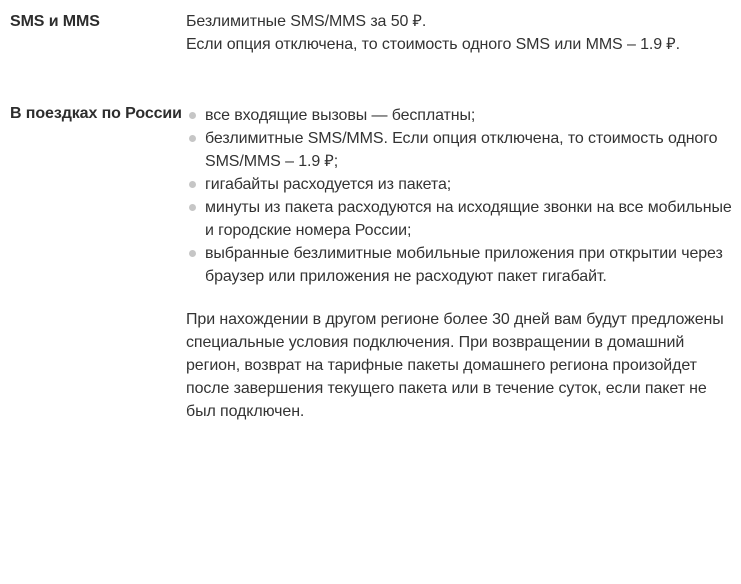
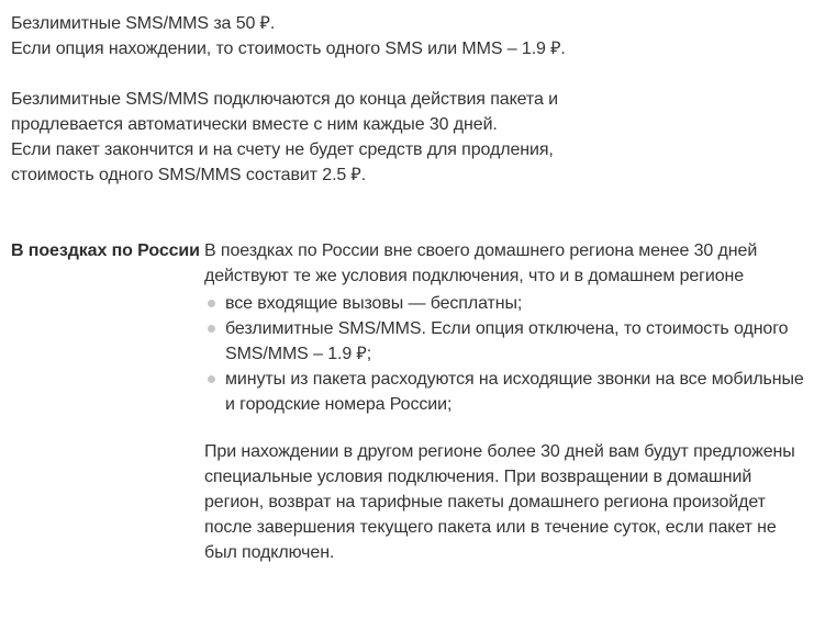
- SMS и MMS
  Безлимитные SMS/MMS за 50 ₽.
- Если опция отключена, то стоимость одного SMS или MMS – 1.9 ₽.
+ Если опция нахождении, то стоимость одного SMS или MMS – 1.9 ₽.
+ Безлимитные SMS/MMS подключаются до конца действия пакета и продлевается автоматически вместе с ним каждые 30 дней.
+ Если пакет закончится и на счету не будет средств для продления, стоимость одного SMS/MMS составит 2.5 ₽.
  В поездках по России
+ В поездках по России вне своего домашнего региона менее 30 дней действуют те же условия подключения, что и в домашнем регионе
  все входящие вызовы — бесплатны;
  безлимитные SMS/MMS. Если опция отключена, то стоимость одного SMS/MMS – 1.9 ₽;
- гигабайты расходуется из пакета;
  минуты из пакета расходуются на исходящие звонки на все мобильные и городские номера России;
- выбранные безлимитные мобильные приложения при открытии через браузер или приложения не расходуют пакет гигабайт.
  При нахождении в другом регионе более 30 дней вам будут предложены специальные условия подключения. При возвращении в домашний регион, возврат на тарифные пакеты домашнего региона произойдет после завершения текущего пакета или в течение суток, если пакет не был подключен.
